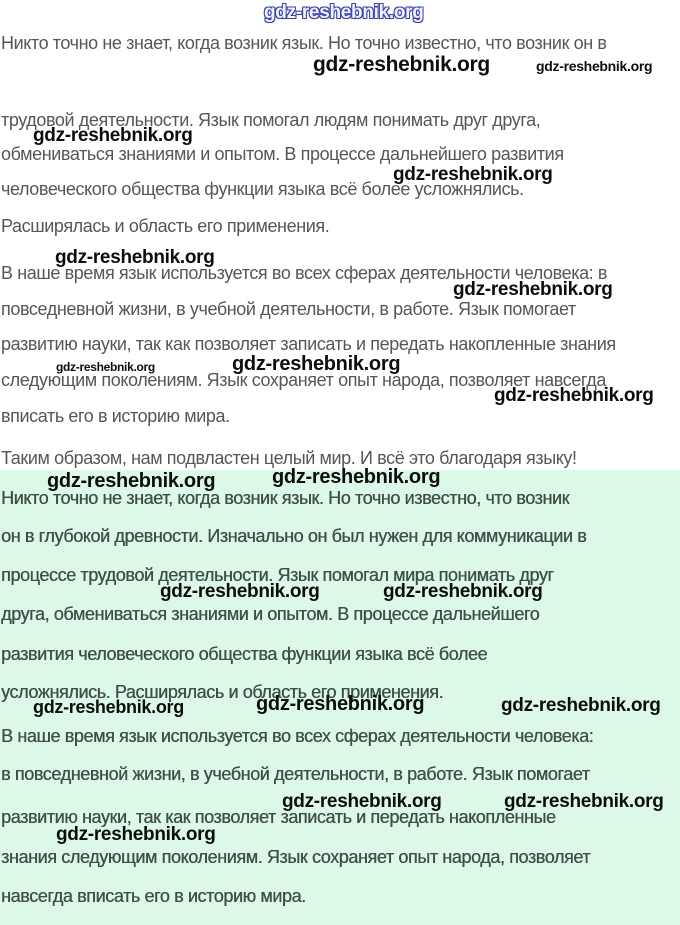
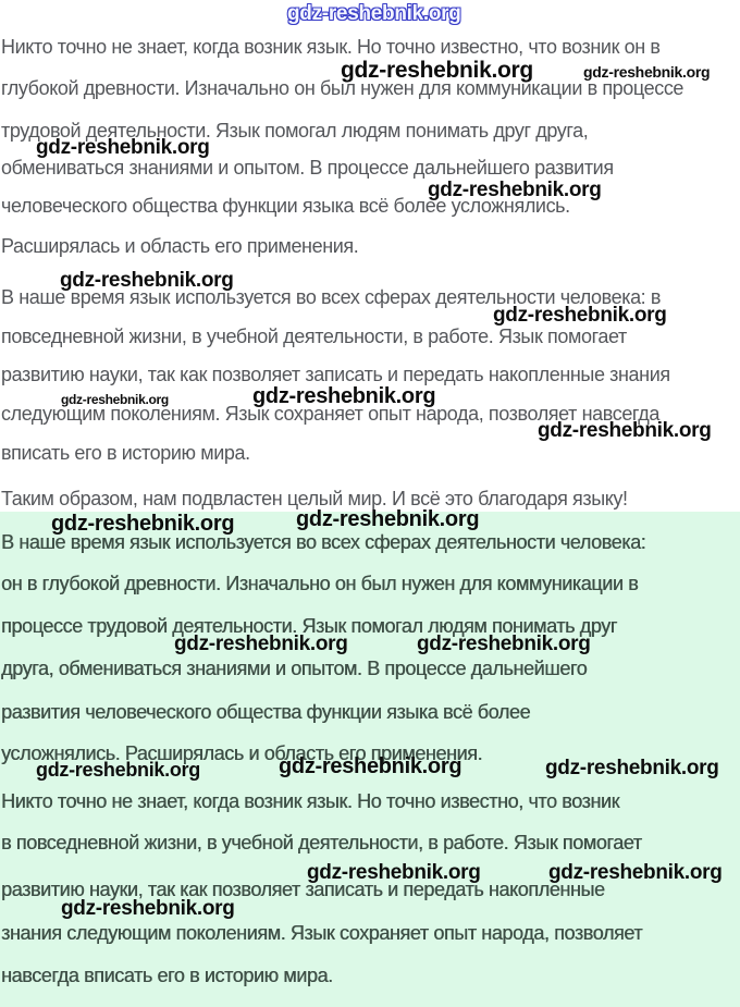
  gdz-reshebnik.org
  Никто точно не знает, когда возник язык. Но точно известно, что возник он в
+ глубокой древности. Изначально он был нужен для коммуникации в процессе
  трудовой деятельности. Язык помогал людям понимать друг друга,
  обмениваться знаниями и опытом. В процессе дальнейшего развития
  человеческого общества функции языка всё более усложнялись.
  Расширялась и область его применения.
  В наше время язык используется во всех сферах деятельности человека: в
  повседневной жизни, в учебной деятельности, в работе. Язык помогает
  развитию науки, так как позволяет записать и передать накопленные знания
  следующим поколениям. Язык сохраняет опыт народа, позволяет навсегда
  вписать его в историю мира.
  Таким образом, нам подвластен целый мир. И всё это благодаря языку!
- Никто точно не знает, когда возник язык. Но точно известно, что возник
+ В наше время язык используется во всех сферах деятельности человека:
  он в глубокой древности. Изначально он был нужен для коммуникации в
- процессе трудовой деятельности. Язык помогал мира понимать друг
+ процессе трудовой деятельности. Язык помогал людям понимать друг
  друга, обмениваться знаниями и опытом. В процессе дальнейшего
  развития человеческого общества функции языка всё более
  усложнялись. Расширялась и область его применения.
- В наше время язык используется во всех сферах деятельности человека:
+ Никто точно не знает, когда возник язык. Но точно известно, что возник
  в повседневной жизни, в учебной деятельности, в работе. Язык помогает
  развитию науки, так как позволяет записать и передать накопленные
  знания следующим поколениям. Язык сохраняет опыт народа, позволяет
  навсегда вписать его в историю мира.
  gdz-reshebnik.org
  gdz-reshebnik.org
  gdz-reshebnik.org
  gdz-reshebnik.org
  gdz-reshebnik.org
  gdz-reshebnik.org
  gdz-reshebnik.org
  gdz-reshebnik.org
  gdz-reshebnik.org
  gdz-reshebnik.org
  gdz-reshebnik.org
  gdz-reshebnik.org
  gdz-reshebnik.org
  gdz-reshebnik.org
  gdz-reshebnik.org
  gdz-reshebnik.org
  gdz-reshebnik.org
  gdz-reshebnik.org
  gdz-reshebnik.org
